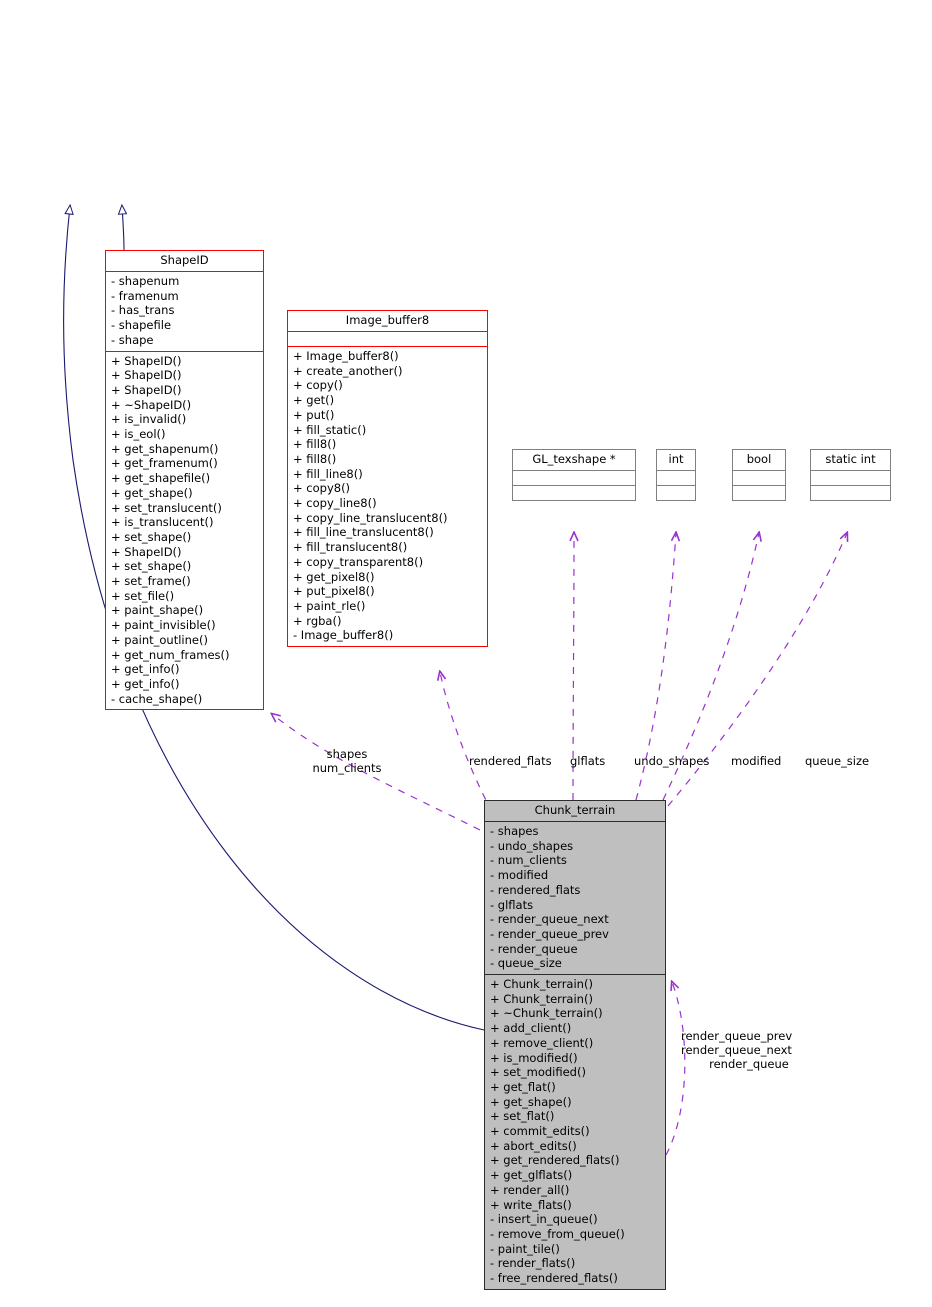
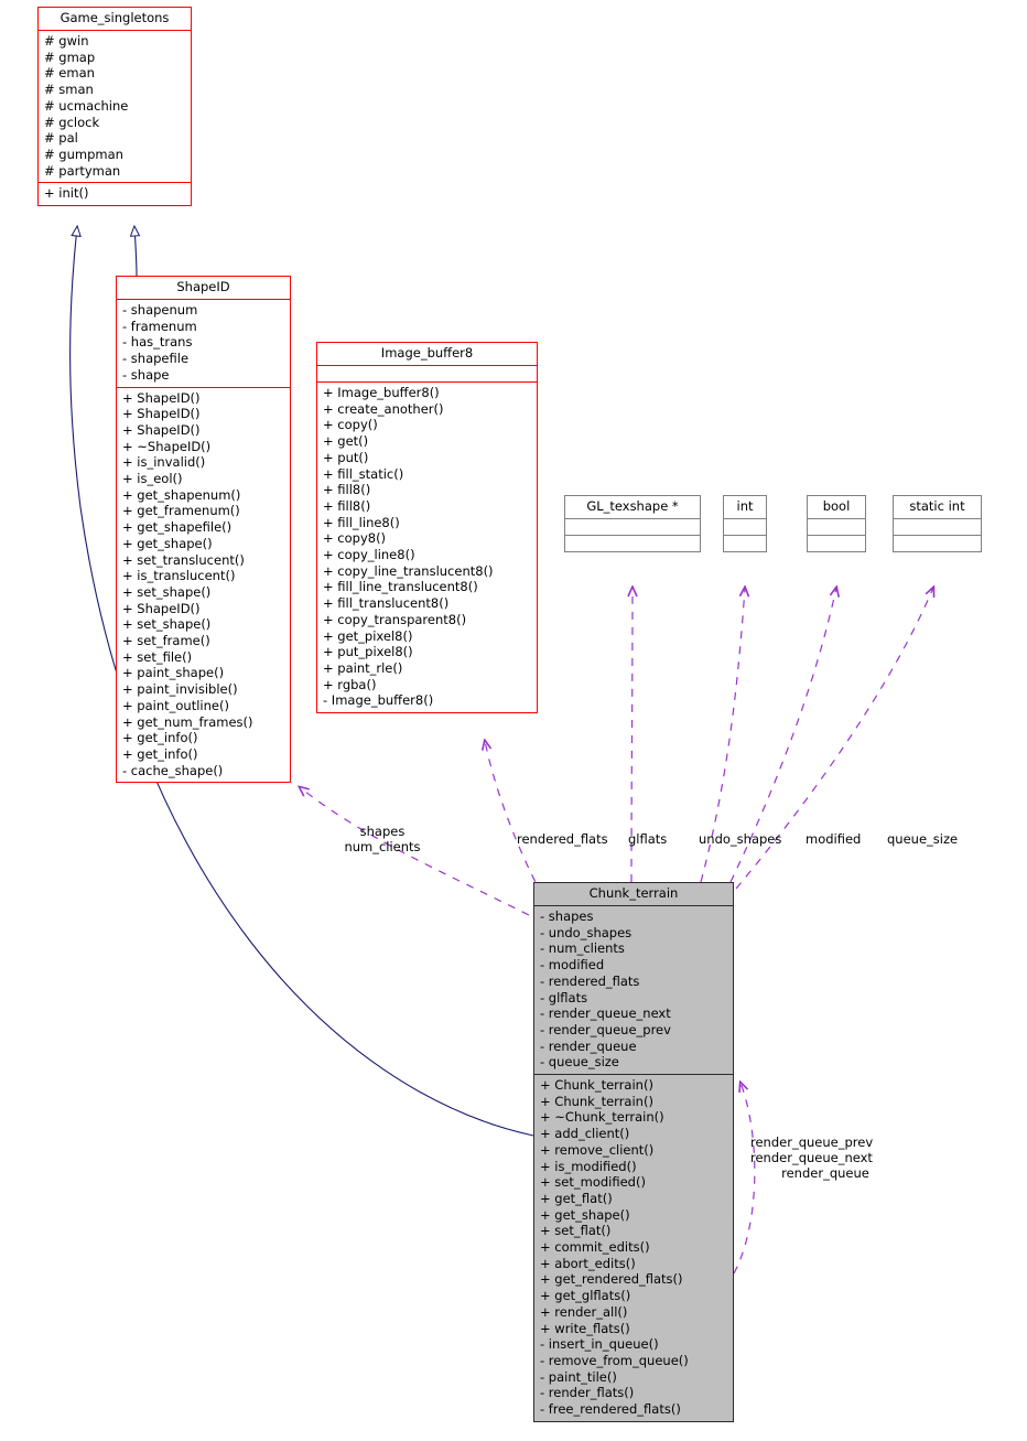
+ Game_singletons
+ # gwin
+ # gmap
+ # eman
+ # sman
+ # ucmachine
+ # gclock
+ # pal
+ # gumpman
+ # partyman
+ + init()
  ShapeID
  - shapenum
  - framenum
  - has_trans
  - shapefile
  - shape
  + ShapeID()
  + ShapeID()
  + ShapeID()
  + ~ShapeID()
  + is_invalid()
  + is_eol()
  + get_shapenum()
  + get_framenum()
  + get_shapefile()
  + get_shape()
  + set_translucent()
  + is_translucent()
  + set_shape()
  + ShapeID()
  + set_shape()
  + set_frame()
  + set_file()
  + paint_shape()
  + paint_invisible()
  + paint_outline()
  + get_num_frames()
  + get_info()
  + get_info()
  - cache_shape()
  Image_buffer8
  + Image_buffer8()
  + create_another()
  + copy()
  + get()
  + put()
  + fill_static()
  + fill8()
  + fill8()
  + fill_line8()
  + copy8()
  + copy_line8()
  + copy_line_translucent8()
  + fill_line_translucent8()
  + fill_translucent8()
  + copy_transparent8()
  + get_pixel8()
  + put_pixel8()
  + paint_rle()
  + rgba()
  - Image_buffer8()
  GL_texshape *
  int
  bool
  static int
  Chunk_terrain
  - shapes
  - undo_shapes
  - num_clients
  - modified
  - rendered_flats
  - glflats
  - render_queue_next
  - render_queue_prev
  - render_queue
  - queue_size
  + Chunk_terrain()
  + Chunk_terrain()
  + ~Chunk_terrain()
  + add_client()
  + remove_client()
  + is_modified()
  + set_modified()
  + get_flat()
  + get_shape()
  + set_flat()
  + commit_edits()
  + abort_edits()
  + get_rendered_flats()
  + get_glflats()
  + render_all()
  + write_flats()
  - insert_in_queue()
  - remove_from_queue()
  - paint_tile()
  - render_flats()
  - free_rendered_flats()
  shapes
  num_clients
  rendered_flats
  glflats
  undo_shapes
  modified
  queue_size
  render_queue_prev
  render_queue_next
  render_queue
